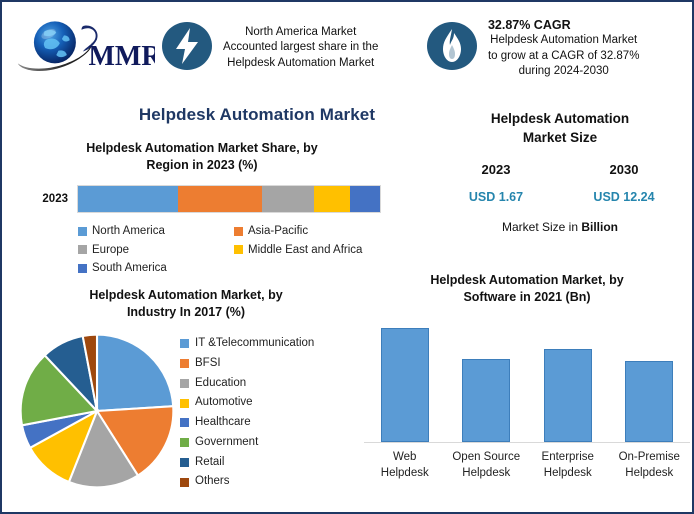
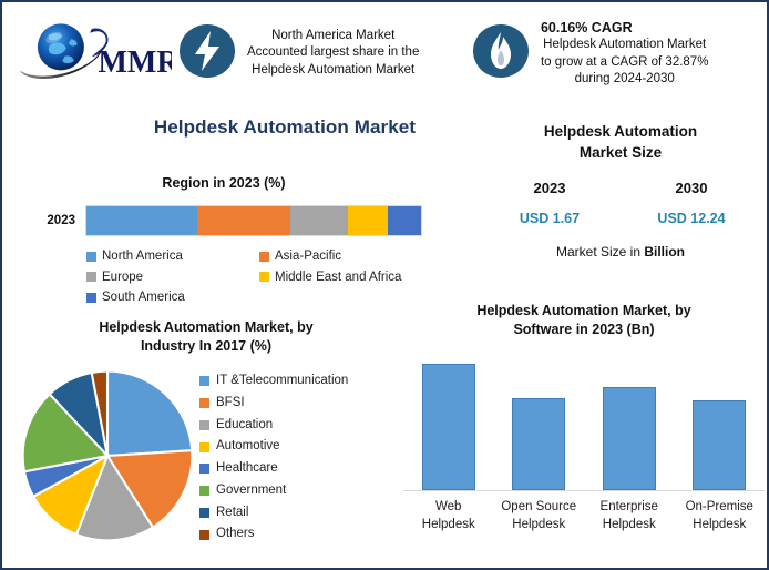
  MMR
  North America Market
  Accounted largest share in the
  Helpdesk Automation Market
- 32.87% CAGR
+ 60.16% CAGR
  Helpdesk Automation Market
  to grow at a CAGR of 32.87%
  during 2024-2030
  Helpdesk Automation Market
- Helpdesk Automation Market Share, by
  Region in 2023 (%)
  2023
  North America
  Asia-Pacific
  Europe
  Middle East and Africa
  South America
  Helpdesk Automation
  Market Size
  2023
  2030
  USD 1.67
  USD 12.24
  Market Size in Billion
  Helpdesk Automation Market, by
  Industry In 2017 (%)
  IT &Telecommunication
  BFSI
  Education
  Automotive
  Healthcare
  Government
  Retail
  Others
  Helpdesk Automation Market, by
- Software in 2021 (Bn)
+ Software in 2023 (Bn)
  Web
  Helpdesk
  Open Source
  Helpdesk
  Enterprise
  Helpdesk
  On-Premise
  Helpdesk
